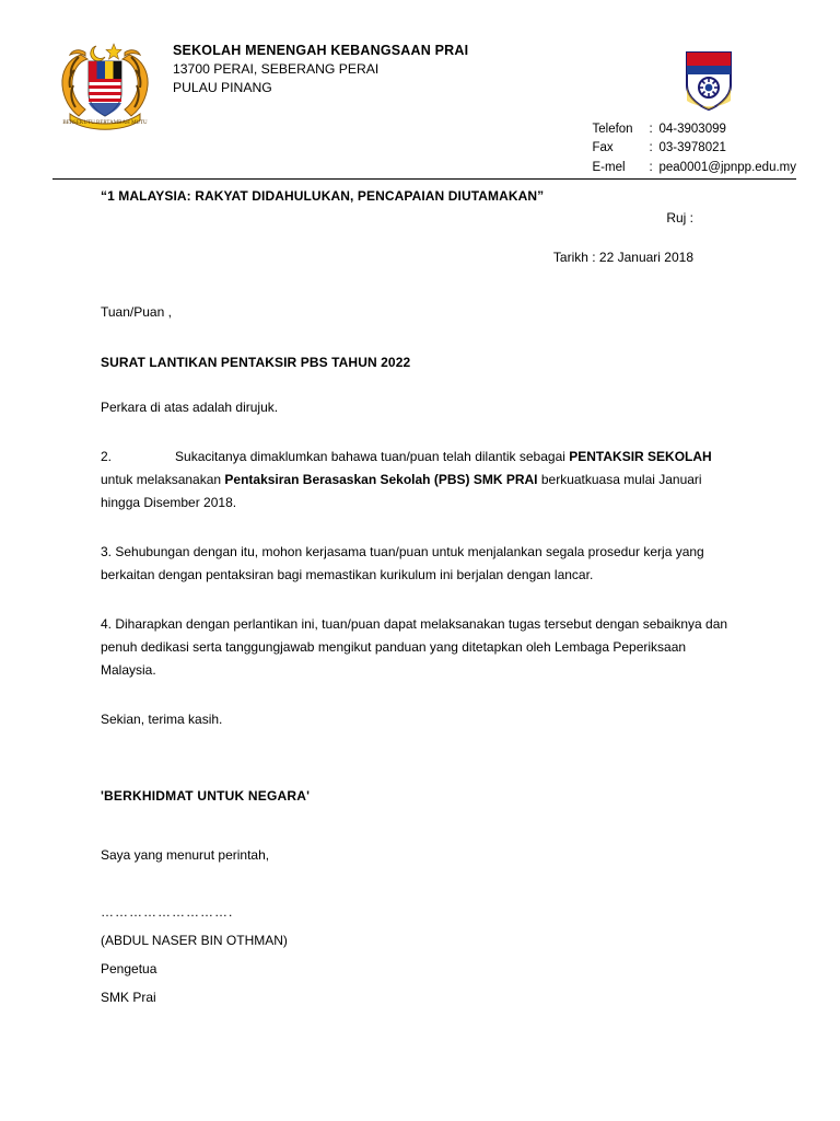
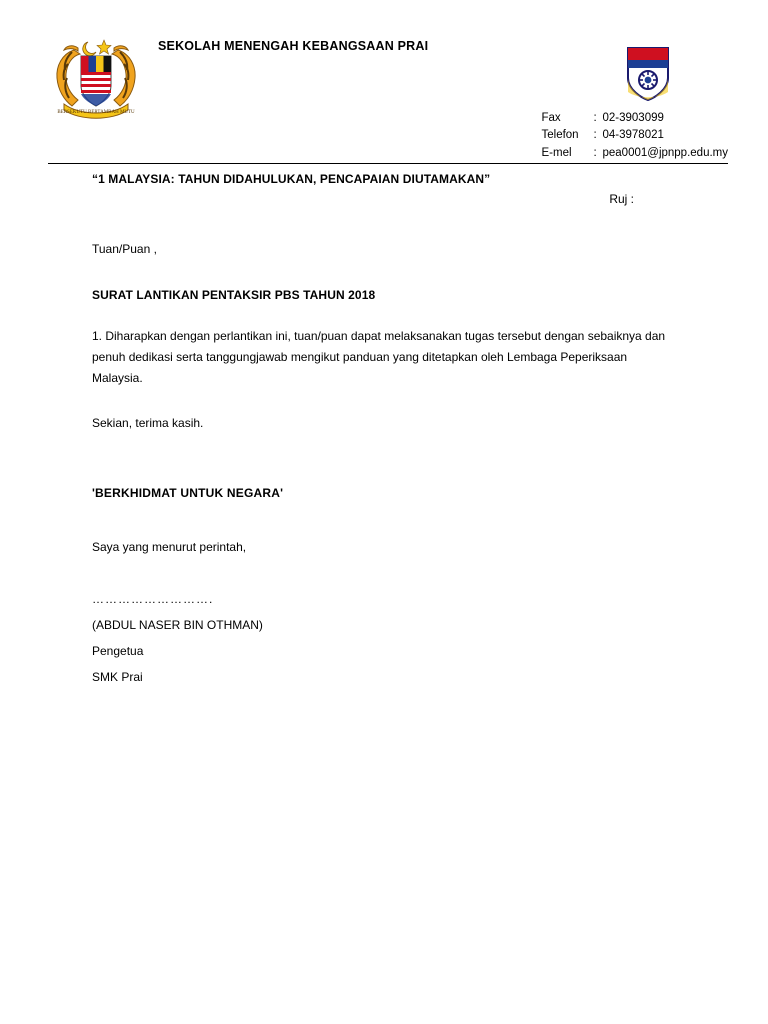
  SEKOLAH MENENGAH KEBANGSAAN PRAI
- 13700 PERAI, SEBERANG PERAI
- PULAU PINANG
- Telefon
+ Fax
  :
- 04-3903099
+ 02-3903099
- Fax
+ Telefon
  :
- 03-3978021
+ 04-3978021
  E-mel
  :
  pea0001@jpnpp.edu.my
- “1 MALAYSIA: RAKYAT DIDAHULUKAN, PENCAPAIAN DIUTAMAKAN”
+ “1 MALAYSIA: TAHUN DIDAHULUKAN, PENCAPAIAN DIUTAMAKAN”
  Ruj :
- Tarikh : 22 Januari 2018
  Tuan/Puan ,
- SURAT LANTIKAN PENTAKSIR PBS TAHUN 2022
+ SURAT LANTIKAN PENTAKSIR PBS TAHUN 2018
- Perkara di atas adalah dirujuk.
- 2. Sukacitanya dimaklumkan bahawa tuan/puan telah dilantik sebagai PENTAKSIR SEKOLAH untuk melaksanakan Pentaksiran Berasaskan Sekolah (PBS) SMK PRAI berkuatkuasa mulai Januari hingga Disember 2018.
- 3. Sehubungan dengan itu, mohon kerjasama tuan/puan untuk menjalankan segala prosedur kerja yang berkaitan dengan pentaksiran bagi memastikan kurikulum ini berjalan dengan lancar.
- 4. Diharapkan dengan perlantikan ini, tuan/puan dapat melaksanakan tugas tersebut dengan sebaiknya dan penuh dedikasi serta tanggungjawab mengikut panduan yang ditetapkan oleh Lembaga Peperiksaan Malaysia.
+ 1. Diharapkan dengan perlantikan ini, tuan/puan dapat melaksanakan tugas tersebut dengan sebaiknya dan penuh dedikasi serta tanggungjawab mengikut panduan yang ditetapkan oleh Lembaga Peperiksaan Malaysia.
  Sekian, terima kasih.
  'BERKHIDMAT UNTUK NEGARA'
  Saya yang menurut perintah,
  ……………………….
  (ABDUL NASER BIN OTHMAN)
  Pengetua
  SMK Prai
